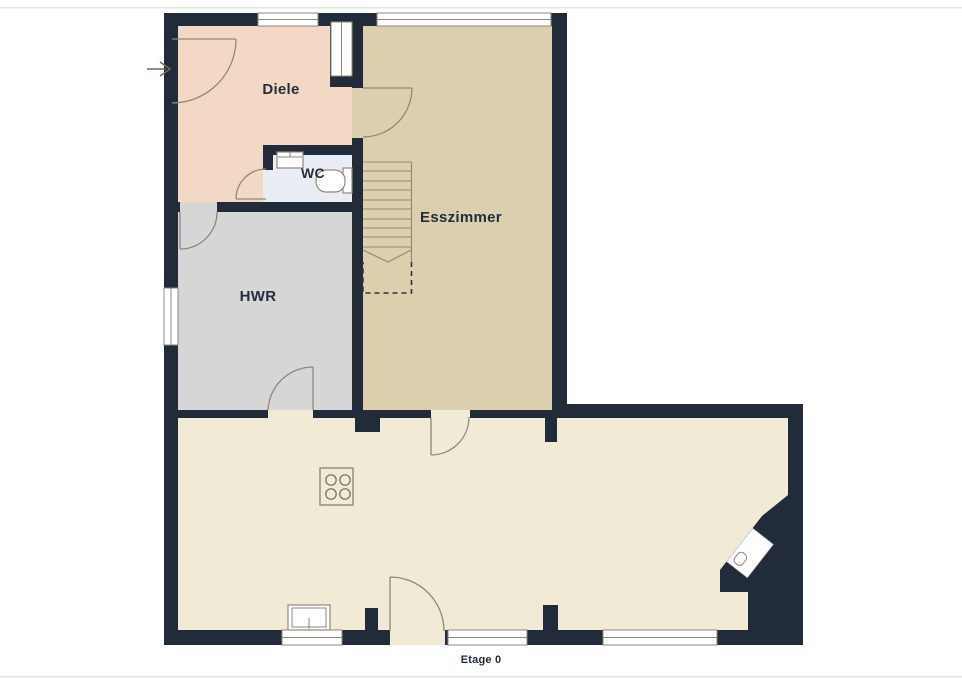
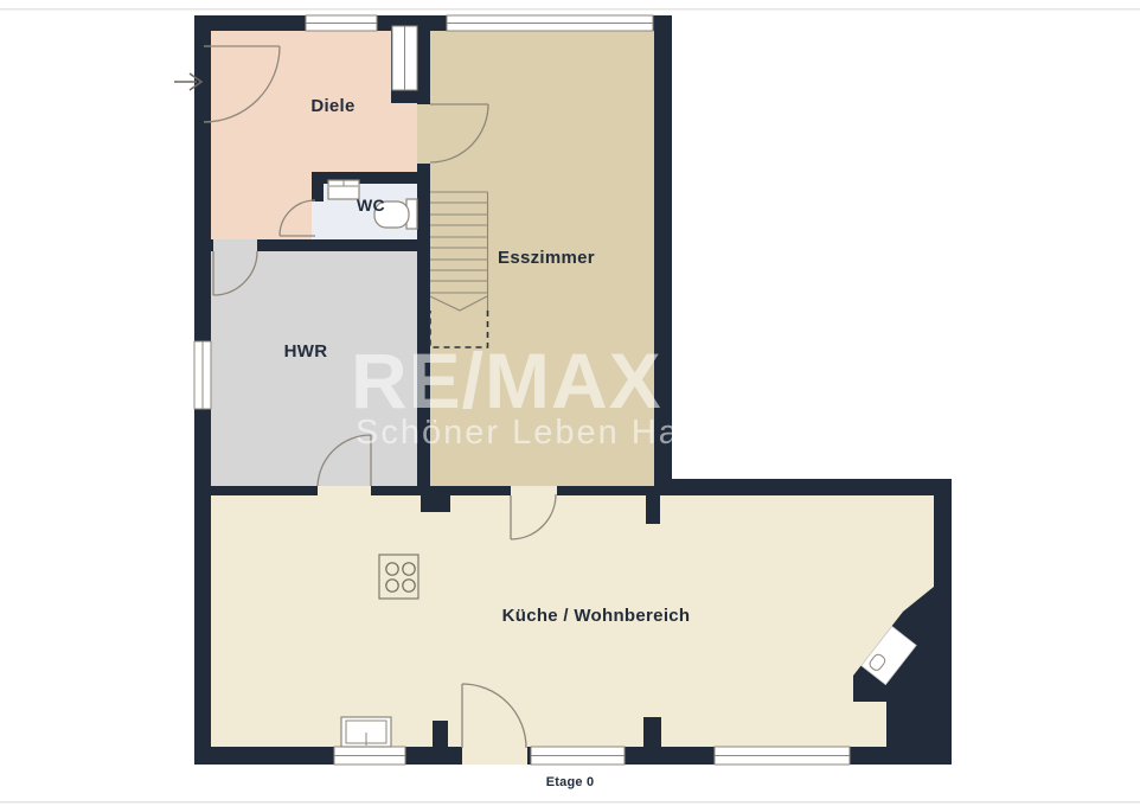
  Diele
  WC
  Esszimmer
  HWR
+ Küche / Wohnbereich
+ RE/MAX
+ Schöner Leben Ham
  Etage 0
